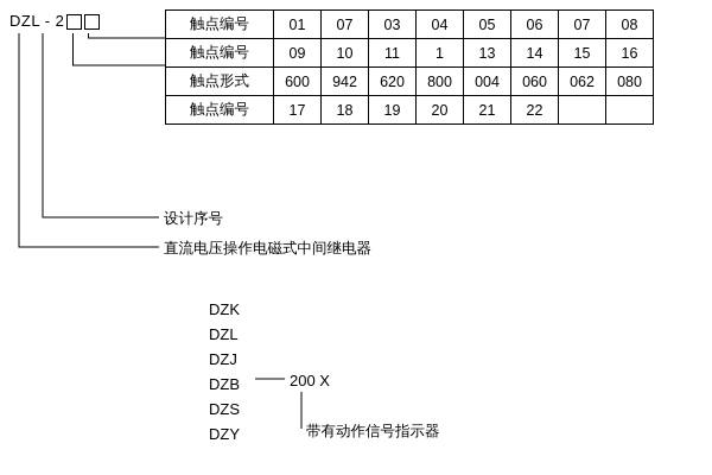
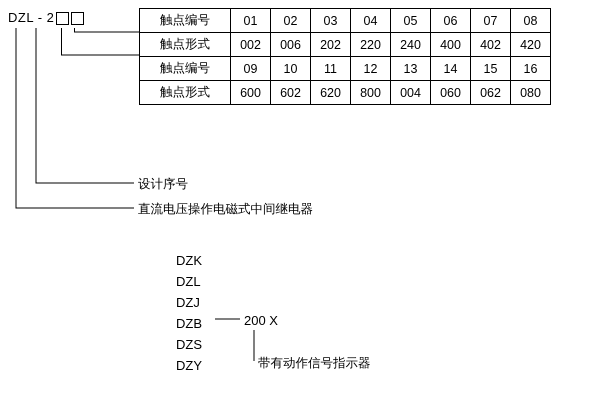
  DZL - 2
- 触点编号	01	07	03	04	05	06	07	08
+ 触点编号	01	02	03	04	05	06	07	08
+ 触点形式	002	006	202	220	240	400	402	420
- 触点编号	09	10	11	1	13	14	15	16
+ 触点编号	09	10	11	12	13	14	15	16
- 触点形式	600	942	620	800	004	060	062	080
+ 触点形式	600	602	620	800	004	060	062	080
- 触点编号	17	18	19	20	21	22
  设计序号
  直流电压操作电磁式中间继电器
  DZK
  DZL
  DZJ
  DZB
  DZS
  DZY
  200 X
  带有动作信号指示器
